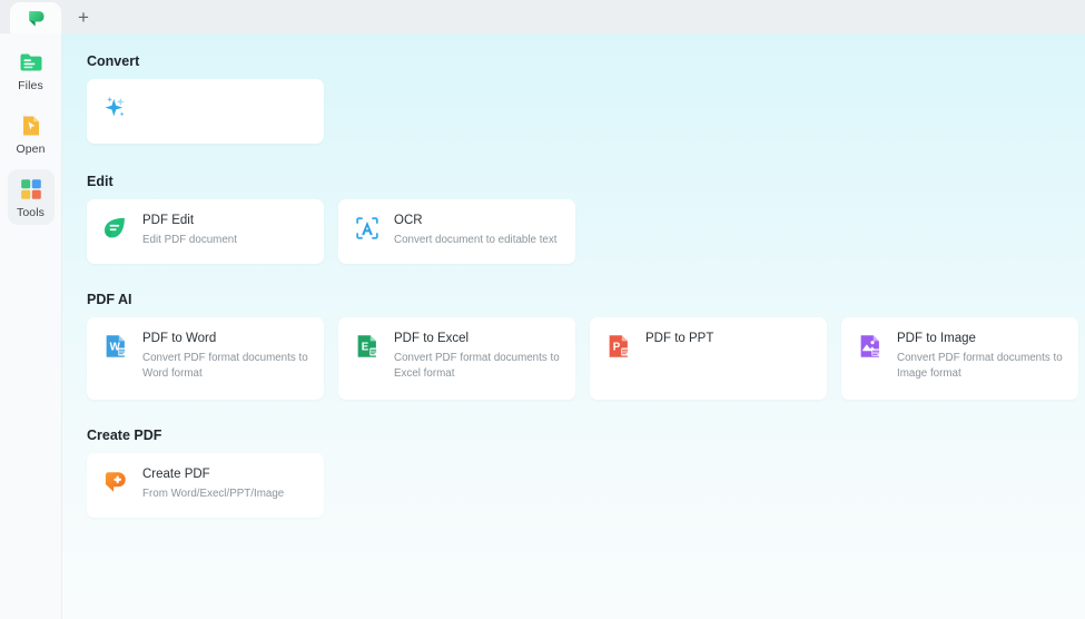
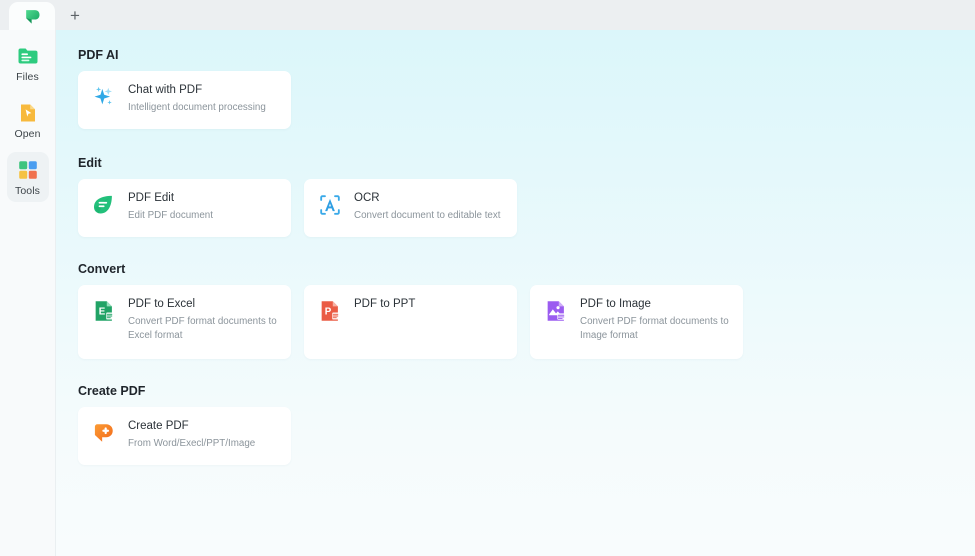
  +
  Files
  Open
  Tools
- Convert
+ PDF AI
+ Chat with PDF
+ Intelligent document processing
  Edit
  PDF Edit
  Edit PDF document
  OCR
  Convert document to editable text
- PDF AI
+ Convert
- W
- PDF to Word
- Convert PDF format documents to Word format
  E
  PDF to Excel
  Convert PDF format documents to Excel format
  P
  PDF to PPT
  PDF to Image
  Convert PDF format documents to Image format
  Create PDF
  Create PDF
  From Word/Execl/PPT/Image
